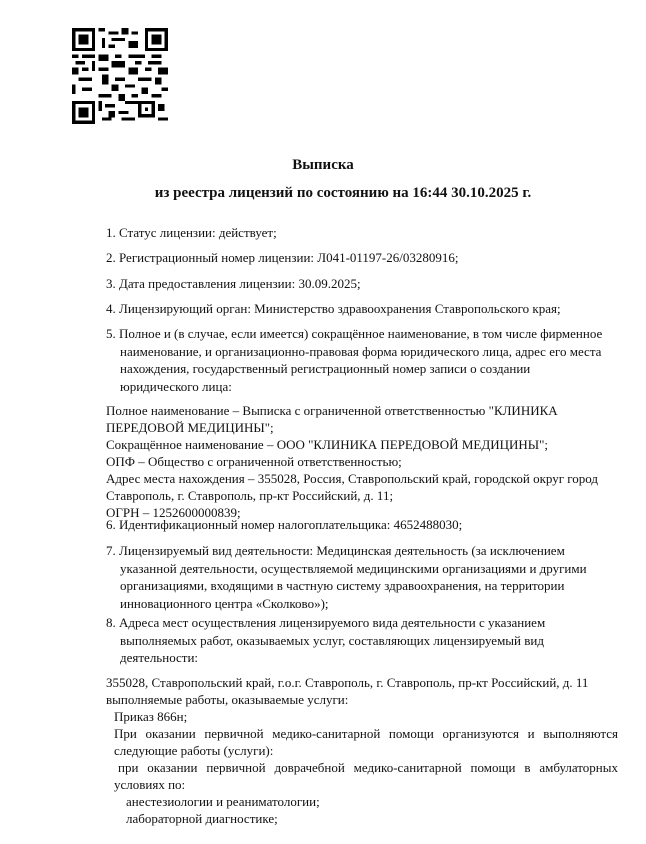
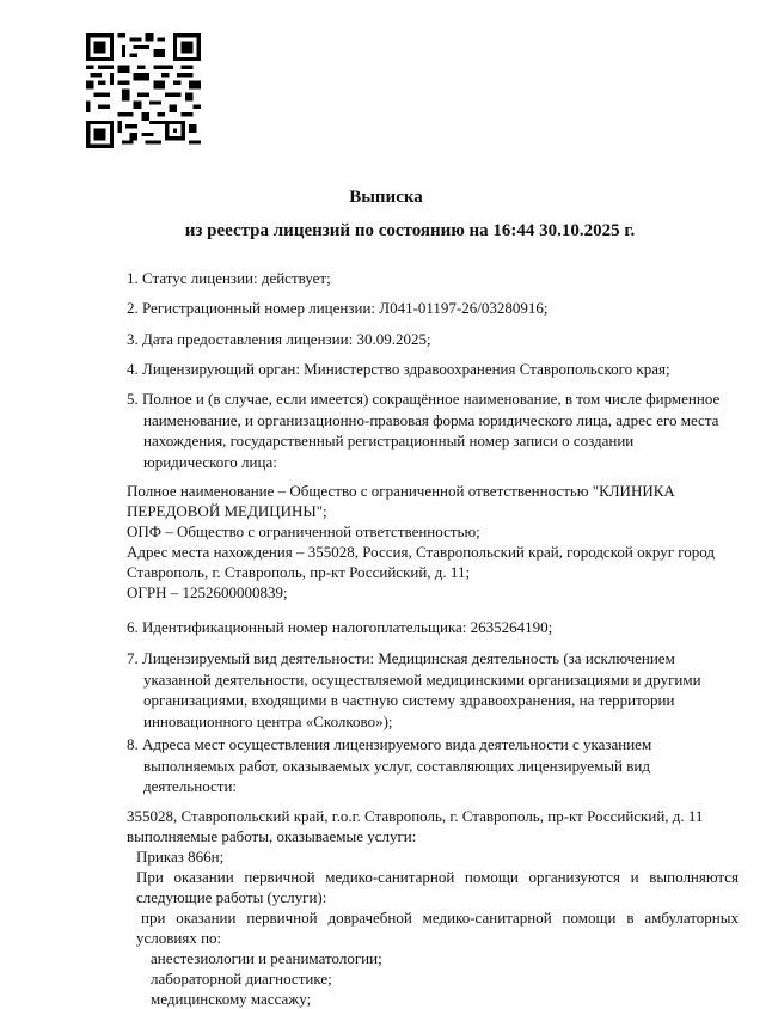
  Выписка
  из реестра лицензий по состоянию на 16:44 30.10.2025 г.
  1. Статус лицензии: действует;
  2. Регистрационный номер лицензии: Л041-01197-26/03280916;
  3. Дата предоставления лицензии: 30.09.2025;
  4. Лицензирующий орган: Министерство здравоохранения Ставропольского края;
  5. Полное и (в случае, если имеется) сокращённое наименование, в том числе фирменное
  наименование, и организационно-правовая форма юридического лица, адрес его места
  нахождения, государственный регистрационный номер записи о создании
  юридического лица:
- Полное наименование – Выписка с ограниченной ответственностью "КЛИНИКА
+ Полное наименование – Общество с ограниченной ответственностью "КЛИНИКА
  ПЕРЕДОВОЙ МЕДИЦИНЫ";
- Сокращённое наименование – ООО "КЛИНИКА ПЕРЕДОВОЙ МЕДИЦИНЫ";
  ОПФ – Общество с ограниченной ответственностью;
  Адрес места нахождения – 355028, Россия, Ставропольский край, городской округ город
  Ставрополь, г. Ставрополь, пр-кт Российский, д. 11;
  ОГРН – 1252600000839;
- 6. Идентификационный номер налогоплательщика: 4652488030;
+ 6. Идентификационный номер налогоплательщика: 2635264190;
  7. Лицензируемый вид деятельности: Медицинская деятельность (за исключением
  указанной деятельности, осуществляемой медицинскими организациями и другими
  организациями, входящими в частную систему здравоохранения, на территории
  инновационного центра «Сколково»);
  8. Адреса мест осуществления лицензируемого вида деятельности с указанием
  выполняемых работ, оказываемых услуг, составляющих лицензируемый вид
  деятельности:
  355028, Ставропольский край, г.о.г. Ставрополь, г. Ставрополь, пр-кт Российский, д. 11
  выполняемые работы, оказываемые услуги:
  Приказ 866н;
  При оказании первичной медико-санитарной помощи организуются и выполняются
  следующие работы (услуги):
  при оказании первичной доврачебной медико-санитарной помощи в амбулаторных
  условиях по:
  анестезиологии и реаниматологии;
  лабораторной диагностике;
+ медицинскому массажу;
